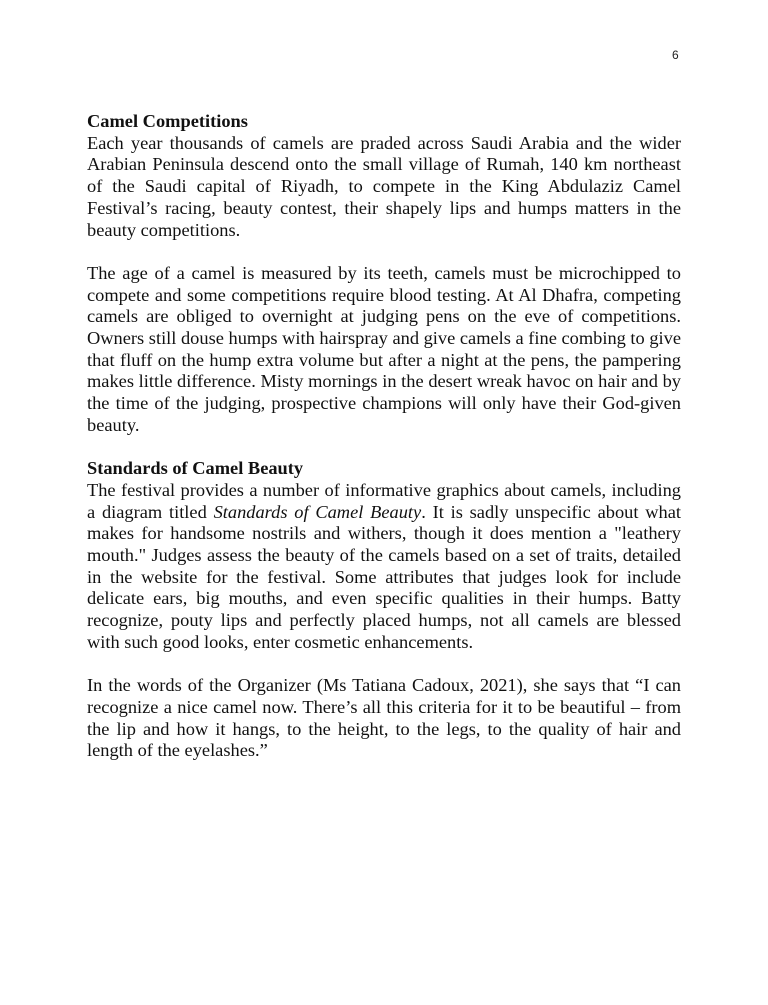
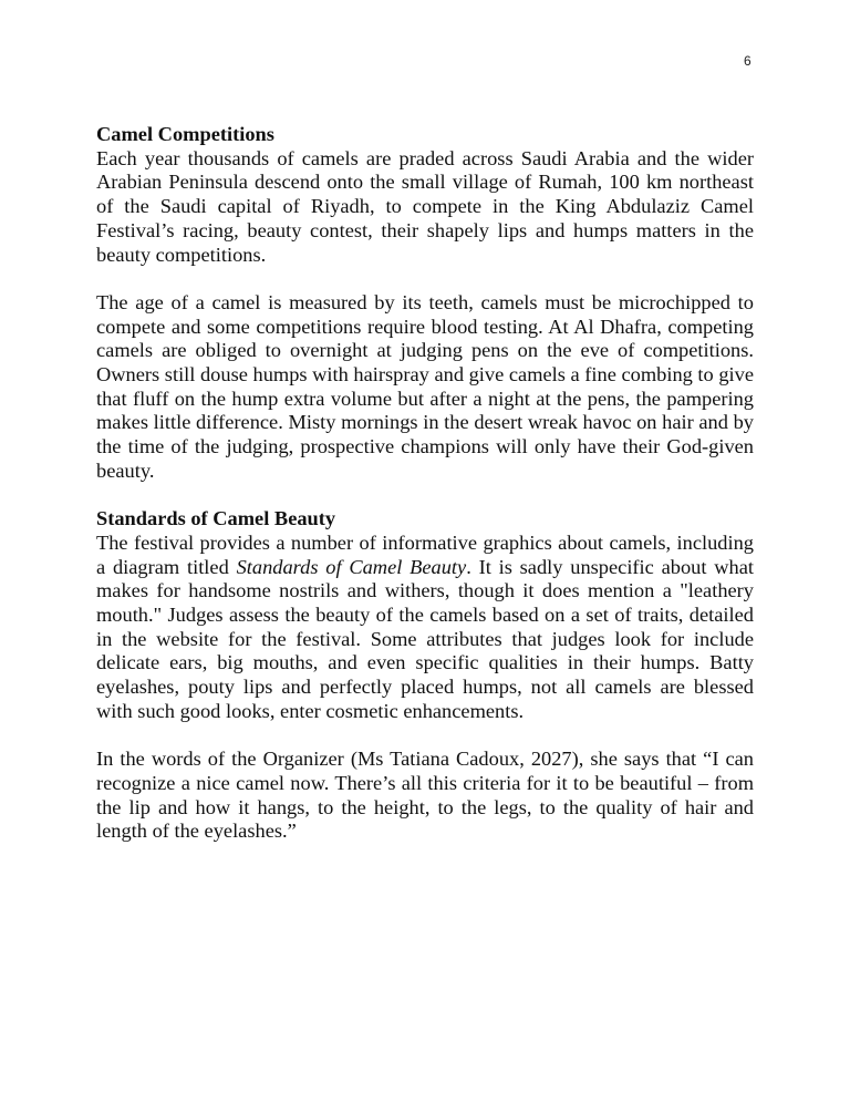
  6
  Camel Competitions
- Each year thousands of camels are praded across Saudi Arabia and the wider Arabian Peninsula descend onto the small village of Rumah, 140 km northeast of the Saudi capital of Riyadh, to compete in the King Abdulaziz Camel Festival’s racing, beauty contest, their shapely lips and humps matters in the beauty competitions.
+ Each year thousands of camels are praded across Saudi Arabia and the wider Arabian Peninsula descend onto the small village of Rumah, 100 km northeast of the Saudi capital of Riyadh, to compete in the King Abdulaziz Camel Festival’s racing, beauty contest, their shapely lips and humps matters in the beauty competitions.
  The age of a camel is measured by its teeth, camels must be microchipped to compete and some competitions require blood testing. At Al Dhafra, competing camels are obliged to overnight at judging pens on the eve of competitions. Owners still douse humps with hairspray and give camels a fine combing to give that fluff on the hump extra volume but after a night at the pens, the pampering makes little difference. Misty mornings in the desert wreak havoc on hair and by the time of the judging, prospective champions will only have their God-given beauty.
  Standards of Camel Beauty
- The festival provides a number of informative graphics about camels, including a diagram titled Standards of Camel Beauty. It is sadly unspecific about what makes for handsome nostrils and withers, though it does mention a "leathery mouth." Judges assess the beauty of the camels based on a set of traits, detailed in the website for the festival. Some attributes that judges look for include delicate ears, big mouths, and even specific qualities in their humps. Batty recognize, pouty lips and perfectly placed humps, not all camels are blessed with such good looks, enter cosmetic enhancements.
+ The festival provides a number of informative graphics about camels, including a diagram titled Standards of Camel Beauty. It is sadly unspecific about what makes for handsome nostrils and withers, though it does mention a "leathery mouth." Judges assess the beauty of the camels based on a set of traits, detailed in the website for the festival. Some attributes that judges look for include delicate ears, big mouths, and even specific qualities in their humps. Batty eyelashes, pouty lips and perfectly placed humps, not all camels are blessed with such good looks, enter cosmetic enhancements.
- In the words of the Organizer (Ms Tatiana Cadoux, 2021), she says that “I can recognize a nice camel now. There’s all this criteria for it to be beautiful – from the lip and how it hangs, to the height, to the legs, to the quality of hair and length of the eyelashes.”
+ In the words of the Organizer (Ms Tatiana Cadoux, 2027), she says that “I can recognize a nice camel now. There’s all this criteria for it to be beautiful – from the lip and how it hangs, to the height, to the legs, to the quality of hair and length of the eyelashes.”
